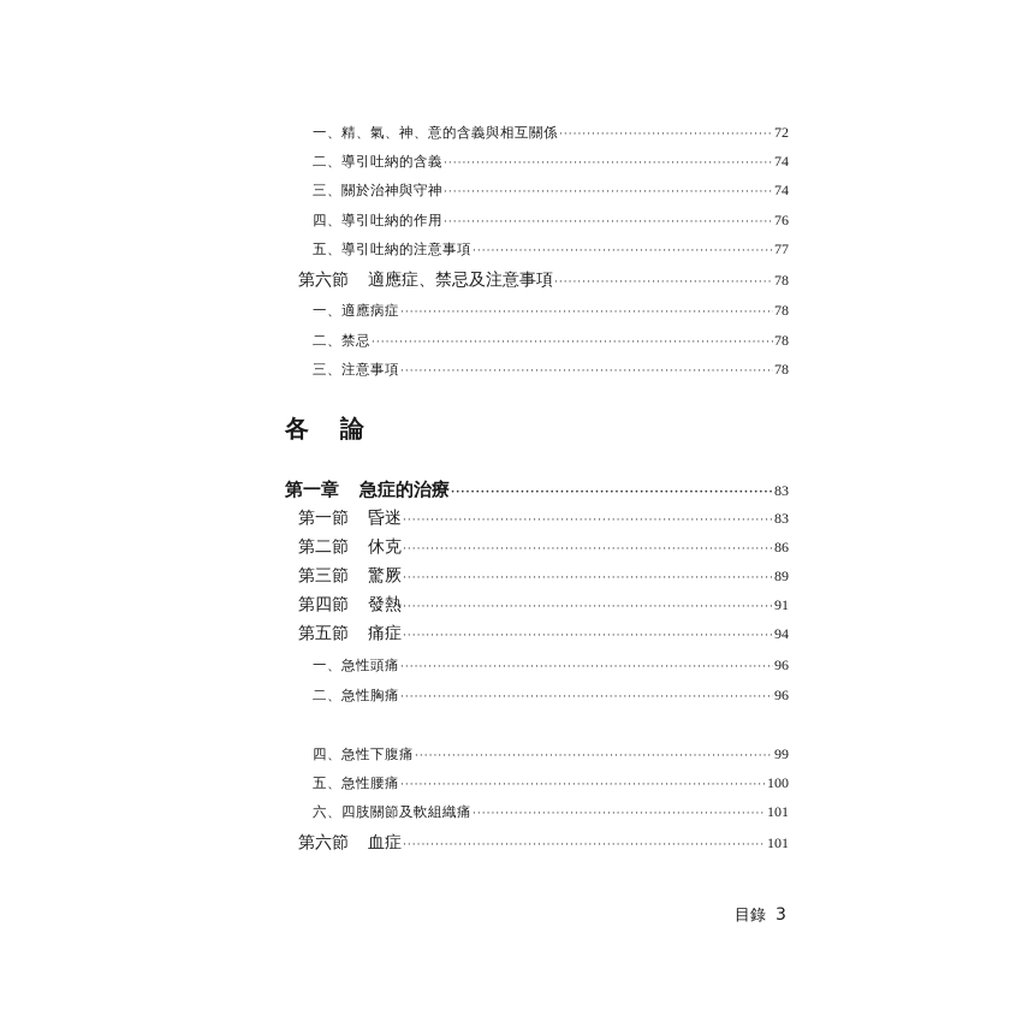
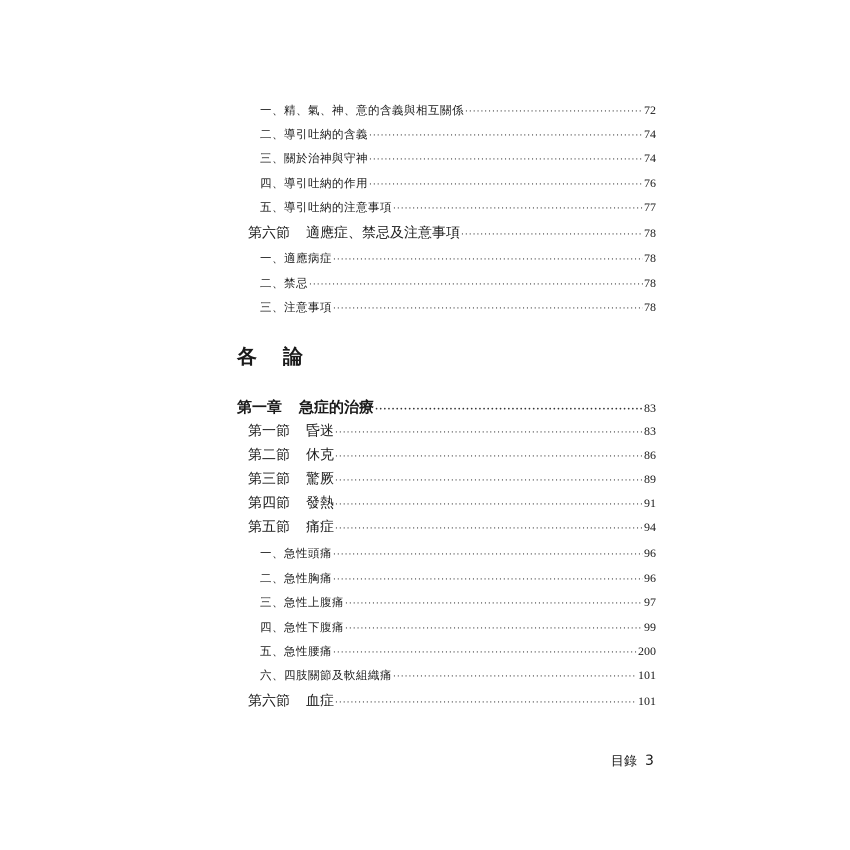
  一、精、氣、神、意的含義與相互關係
  72
  二、導引吐納的含義
  74
  三、關於治神與守神
  74
  四、導引吐納的作用
  76
  五、導引吐納的注意事項
  77
  第六節 適應症、禁忌及注意事項
  78
  一、適應病症
  78
  二、禁忌
  78
  三、注意事項
  78
  各 論
  第一章 急症的治療
  83
  第一節 昏迷
  83
  第二節 休克
  86
  第三節 驚厥
  89
  第四節 發熱
  91
  第五節 痛症
  94
  一、急性頭痛
  96
  二、急性胸痛
  96
+ 三、急性上腹痛
+ 97
  四、急性下腹痛
  99
  五、急性腰痛
- 100
+ 200
  六、四肢關節及軟組織痛
  101
  第六節 血症
  101
  目錄 3
